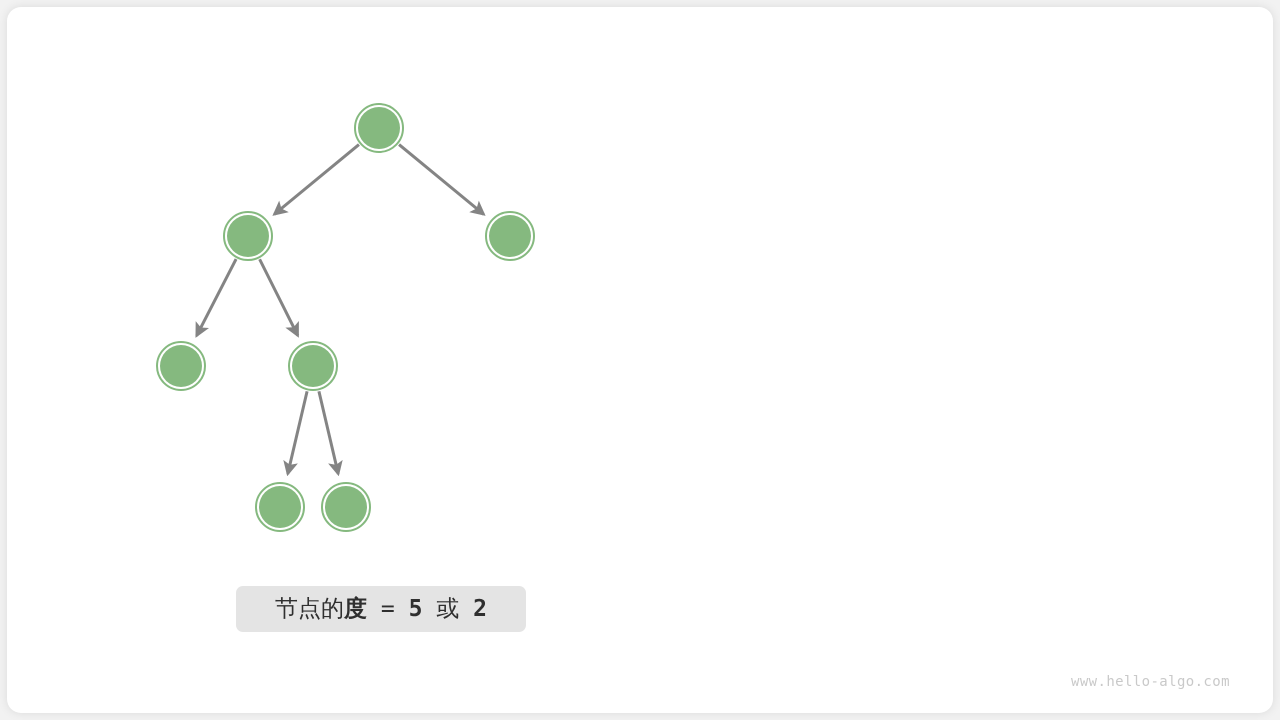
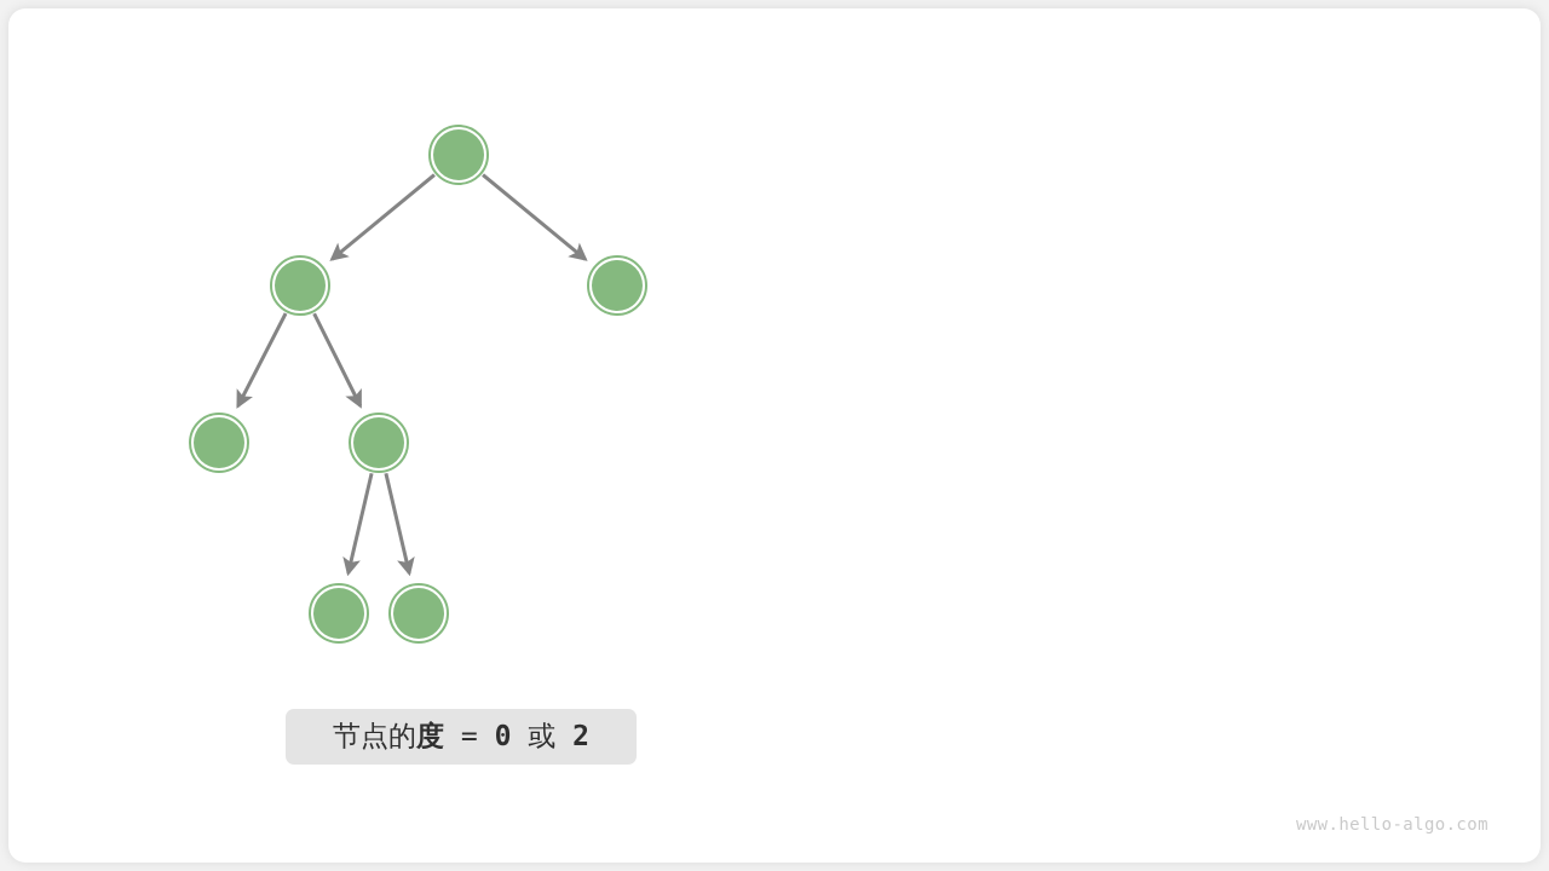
- 节点的度 = 5 或 2
+ 节点的度 = 0 或 2
  www.hello-algo.com
